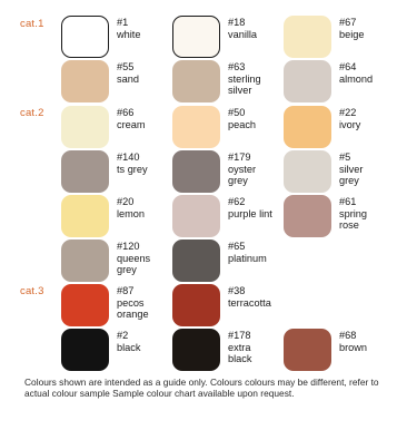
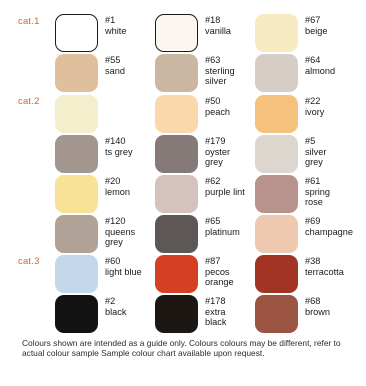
  cat.1
  cat.2
  cat.3
  #1
  white
  #18
  vanilla
  #67
  beige
  #55
  sand
  #63
  sterling
  silver
  #64
  almond
- #66
- cream
  #50
  peach
  #22
  ivory
  #140
  ts grey
  #179
  oyster
  grey
  #5
  silver
  grey
  #20
  lemon
  #62
  purple lint
  #61
  spring
  rose
  #120
  queens
  grey
  #65
  platinum
+ #69
+ champagne
+ #60
+ light blue
  #87
  pecos
  orange
  #38
  terracotta
  #2
  black
  #178
  extra
  black
  #68
  brown
  Colours shown are intended as a guide only. Colours colours may be different, refer to actual colour sample Sample colour chart available upon request.
